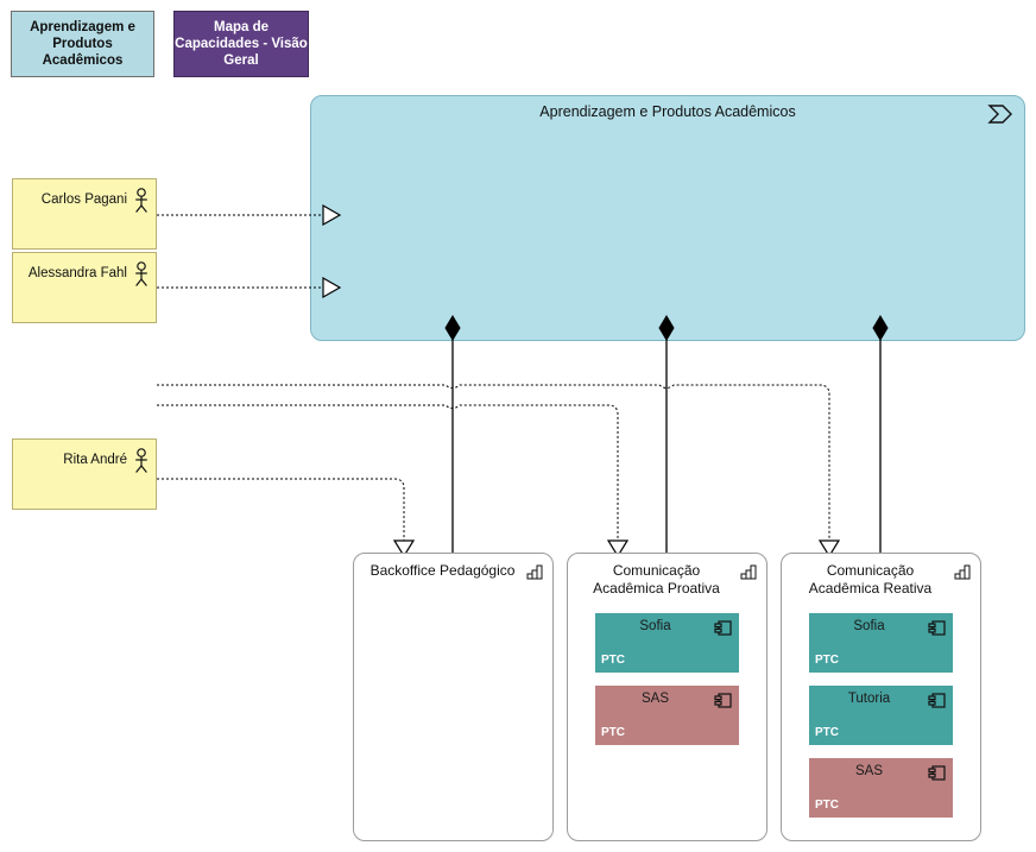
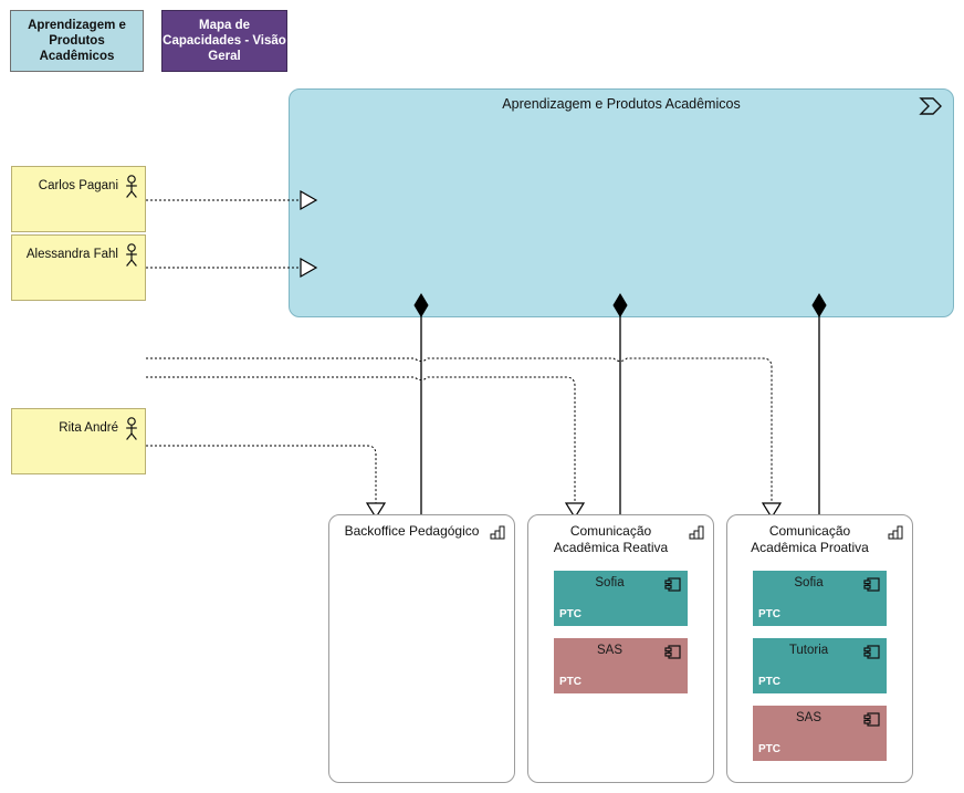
  Aprendizagem e Produtos Acadêmicos
  Mapa de Capacidades - Visão Geral
  Aprendizagem e Produtos Acadêmicos
  Carlos Pagani
  Alessandra Fahl
  Rita André
  Backoffice Pedagógico
- Comunicação Acadêmica Proativa
+ Comunicação Acadêmica Reativa
  Sofia
  PTC
  SAS
  PTC
- Comunicação Acadêmica Reativa
+ Comunicação Acadêmica Proativa
  Sofia
  PTC
  Tutoria
  PTC
  SAS
  PTC
